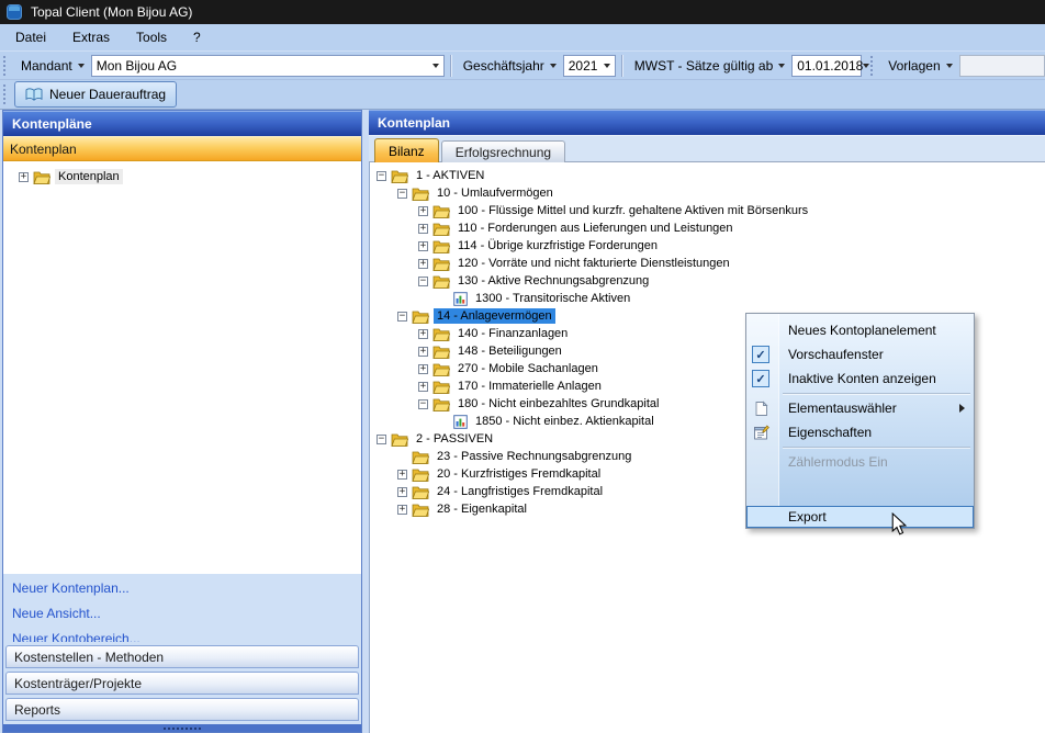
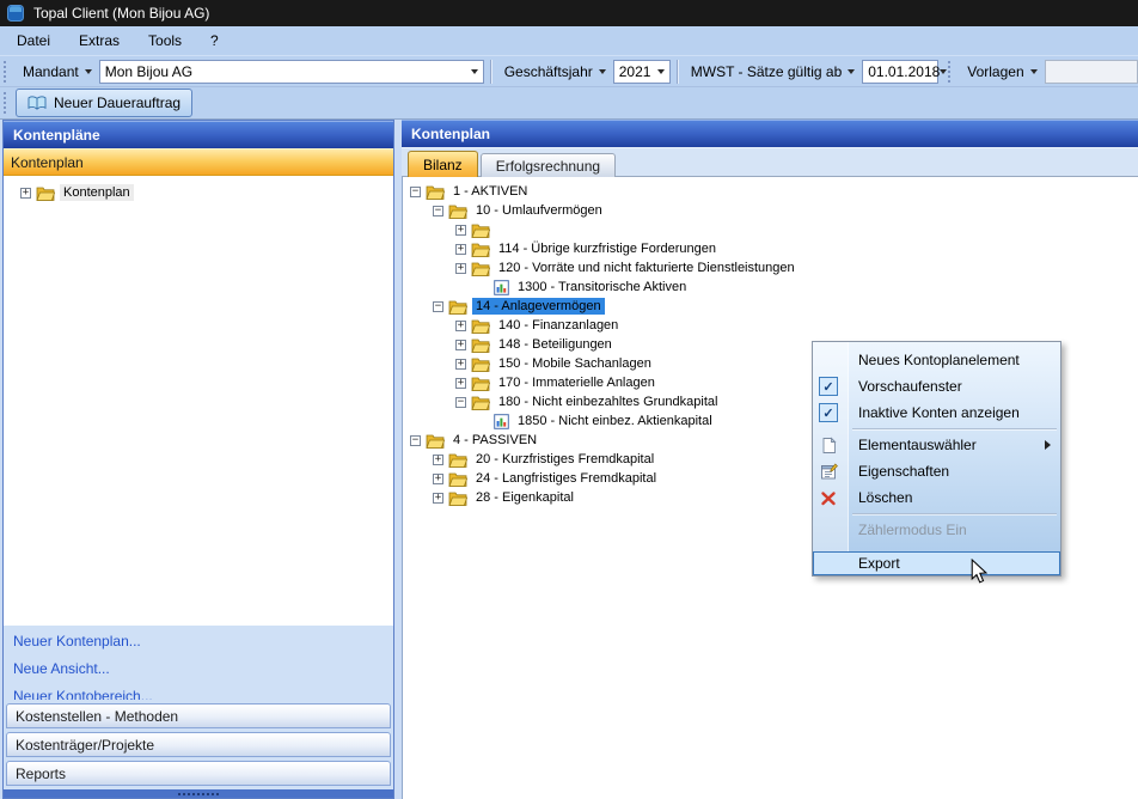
  Topal Client (Mon Bijou AG)
  Datei
  Extras
  Tools
  ?
  Mandant
  Mon Bijou AG
  Geschäftsjahr
  2021
  MWST - Sätze gültig ab
  01.01.2018
  Vorlagen
  Neuer Dauerauftrag
  Kontenpläne
  Kontenplan
  Kontenplan
  Neuer Kontenplan...
  Neue Ansicht...
  Neuer Kontobereich...
  Kostenstellen - Methoden
  Kostenträger/Projekte
  Reports
  Kontenplan
  Bilanz
  Erfolgsrechnung
  1 - AKTIVEN
  10 - Umlaufvermögen
- 100 - Flüssige Mittel und kurzfr. gehaltene Aktiven mit Börsenkurs
- 110 - Forderungen aus Lieferungen und Leistungen
  114 - Übrige kurzfristige Forderungen
  120 - Vorräte und nicht fakturierte Dienstleistungen
- 130 - Aktive Rechnungsabgrenzung
  1300 - Transitorische Aktiven
  14 - Anlagevermögen
  140 - Finanzanlagen
  148 - Beteiligungen
- 270 - Mobile Sachanlagen
+ 150 - Mobile Sachanlagen
  170 - Immaterielle Anlagen
  180 - Nicht einbezahltes Grundkapital
  1850 - Nicht einbez. Aktienkapital
- 2 - PASSIVEN
+ 4 - PASSIVEN
- 23 - Passive Rechnungsabgrenzung
  20 - Kurzfristiges Fremdkapital
  24 - Langfristiges Fremdkapital
  28 - Eigenkapital
  Neues Kontoplanelement
  ✓
  Vorschaufenster
  ✓
  Inaktive Konten anzeigen
  Elementauswähler
  Eigenschaften
+ Löschen
  Zählermodus Ein
  Export
